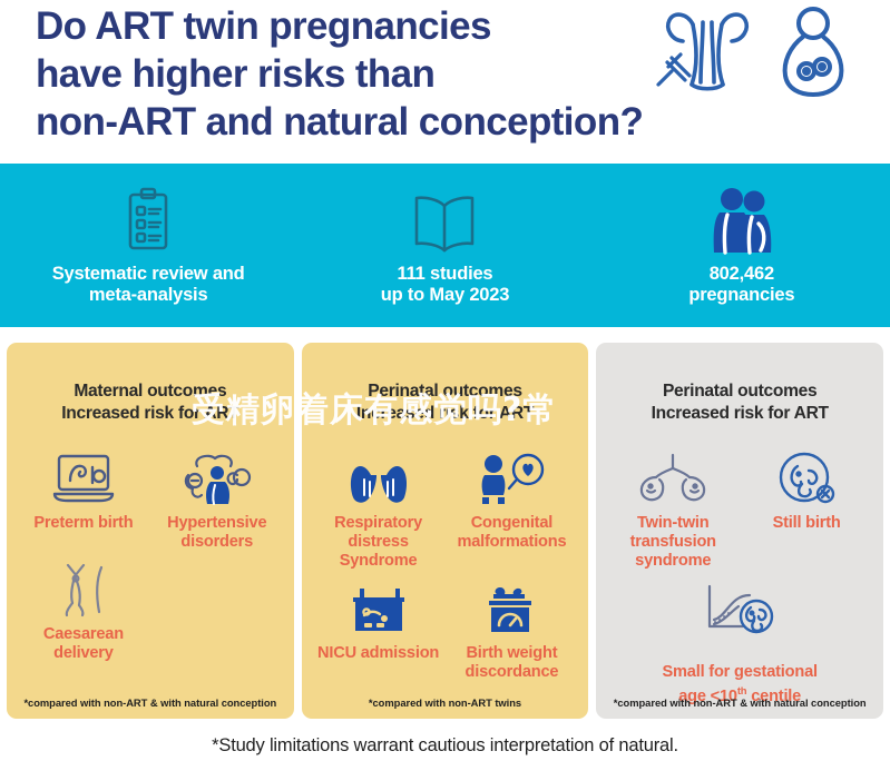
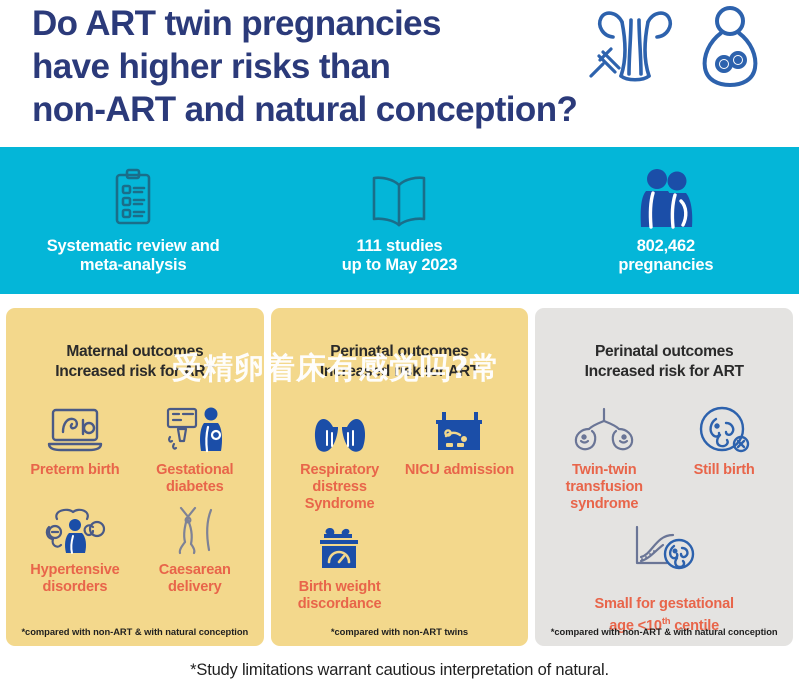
  Do ART twin pregnancies
  have higher risks than
  non-ART and natural conception?
  Systematic review and
  meta-analysis
  111 studies
  up to May 2023
  802,462
  pregnancies
  Maternal outcomes
  Increased risk for ART
  Preterm birth
+ Gestational
+ diabetes
  Hypertensive
  disorders
  Caesarean
  delivery
  *compared with non-ART & with natural conception
  Perinatal outcomes
  Increased risk for ART
  Respiratory distress
  Syndrome
- Congenital
- malformations
  NICU admission
  Birth weight
  discordance
  *compared with non-ART twins
  Perinatal outcomes
  Increased risk for ART
  Twin-twin
  transfusion
  syndrome
  Still birth
  Small for gestational
  age <10th centile
  *compared with non-ART & with natural conception
  *Study limitations warrant cautious interpretation of natural.
  受精卵着床有感觉吗?常
